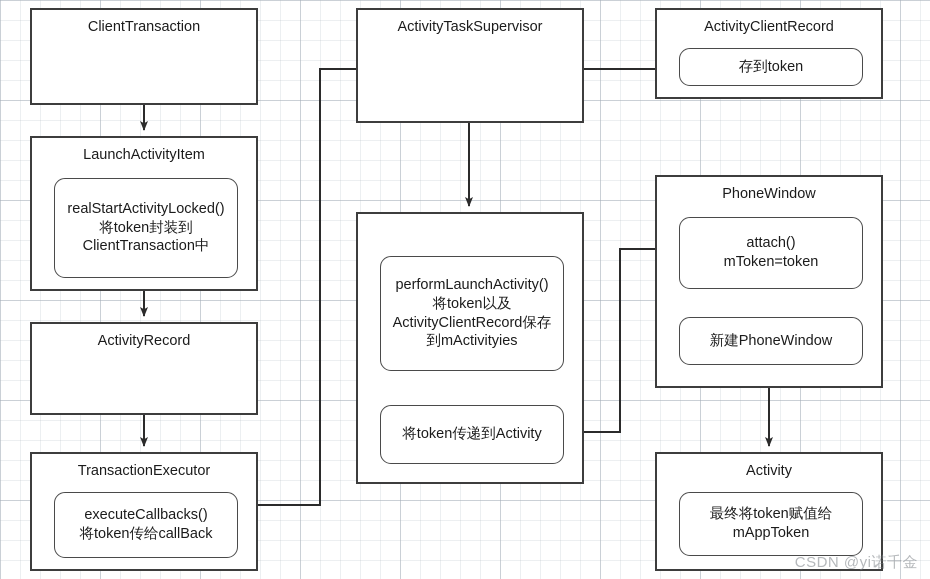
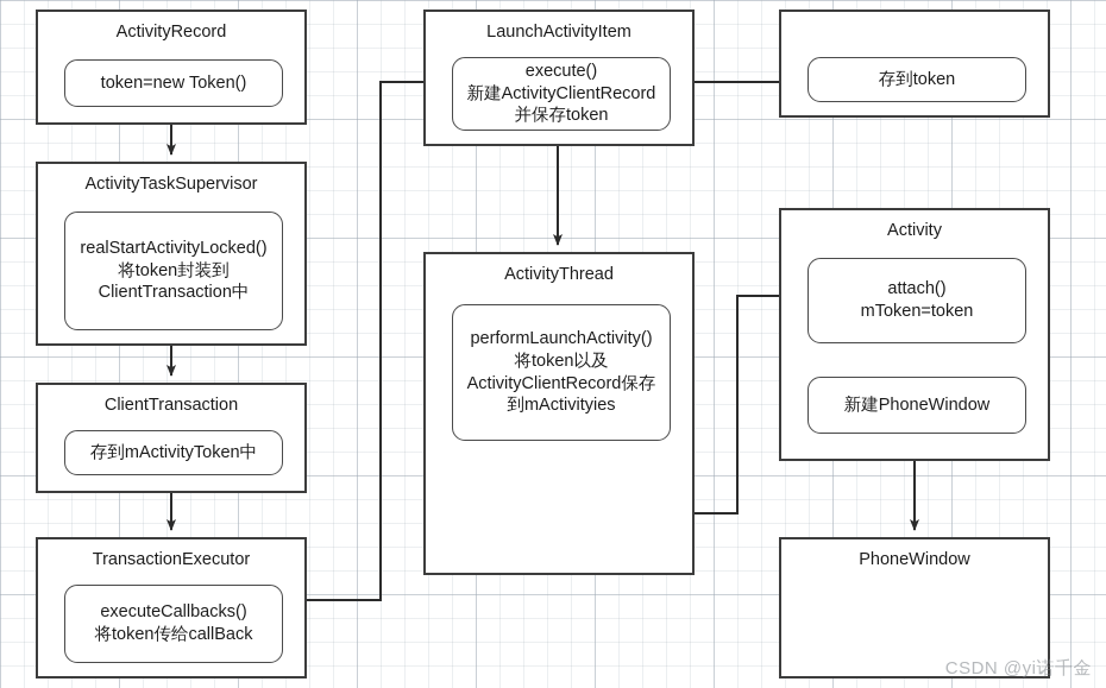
- ClientTransaction
+ ActivityRecord
+ token=new Token()
- LaunchActivityItem
+ ActivityTaskSupervisor
  realStartActivityLocked()
  将token封装到
  ClientTransaction中
- ActivityRecord
+ ClientTransaction
+ 存到mActivityToken中
  TransactionExecutor
  executeCallbacks()
  将token传给callBack
- ActivityTaskSupervisor
+ LaunchActivityItem
+ execute()
+ 新建ActivityClientRecord
+ 并保存token
+ ActivityThread
  performLaunchActivity()
  将token以及
  ActivityClientRecord保存
  到mActivityies
- 将token传递到Activity
- ActivityClientRecord
  存到token
- PhoneWindow
+ Activity
  attach()
  mToken=token
  新建PhoneWindow
- Activity
+ PhoneWindow
- 最终将token赋值给
- mAppToken
  CSDN @yi诺千金
